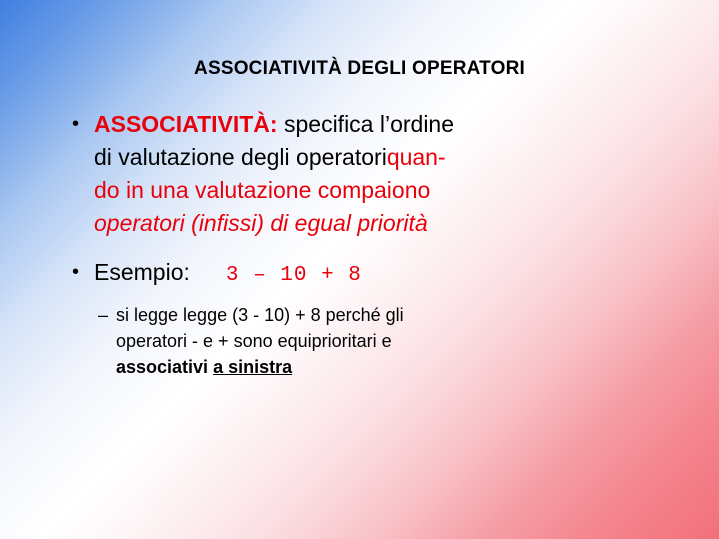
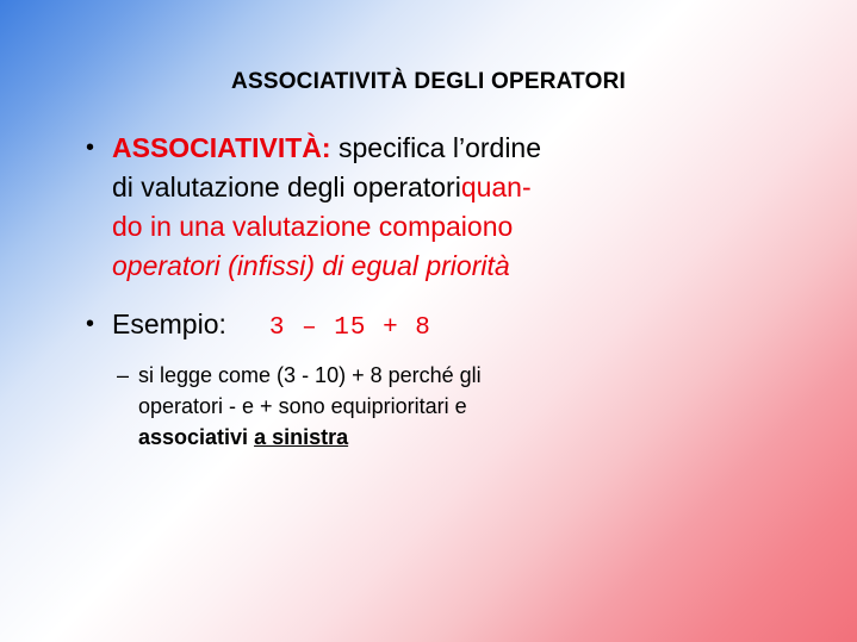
  ASSOCIATIVITÀ DEGLI OPERATORI
  •
  ASSOCIATIVITÀ: specifica l’ordine
  di valutazione degli operatoriquan-
  do in una valutazione compaiono
  operatori (infissi) di egual priorità
  •
- Esempio: 3 – 10 + 8
+ Esempio: 3 – 15 + 8
  –
- si legge legge (3 - 10) + 8 perché gli
+ si legge come (3 - 10) + 8 perché gli
  operatori - e + sono equiprioritari e
  associativi a sinistra
